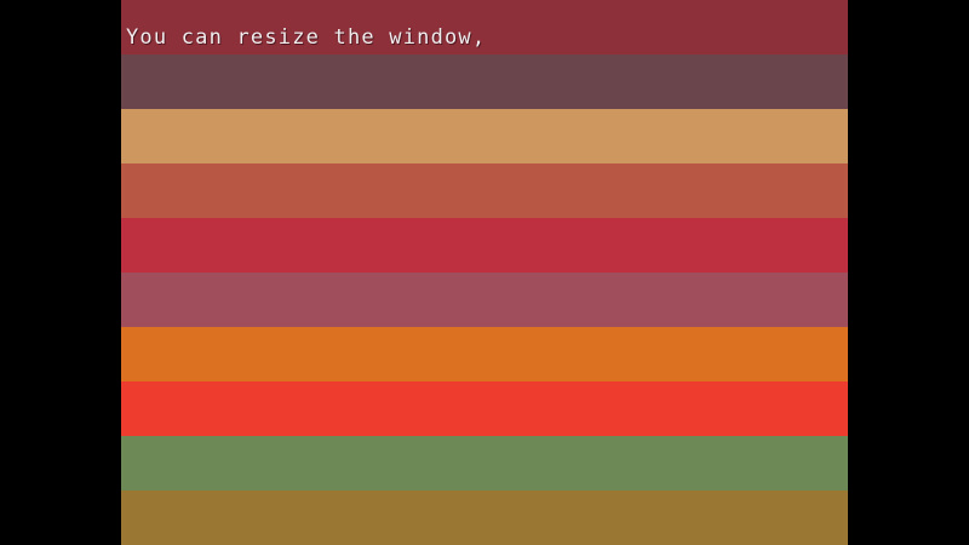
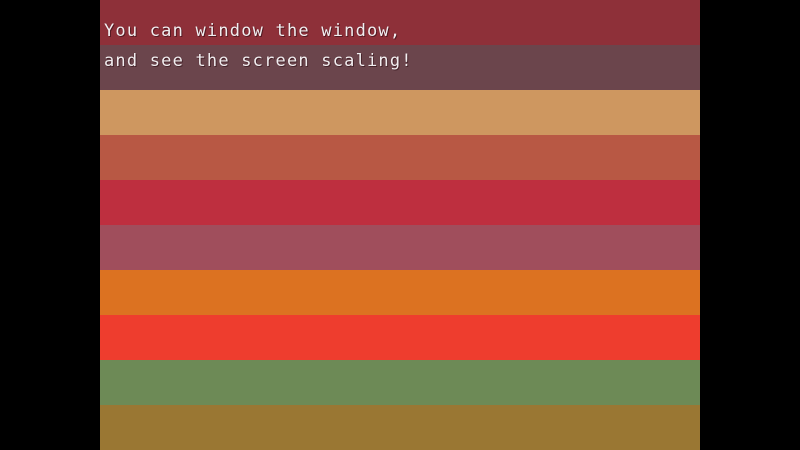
- You can resize the window,
+ You can window the window,
+ and see the screen scaling!
